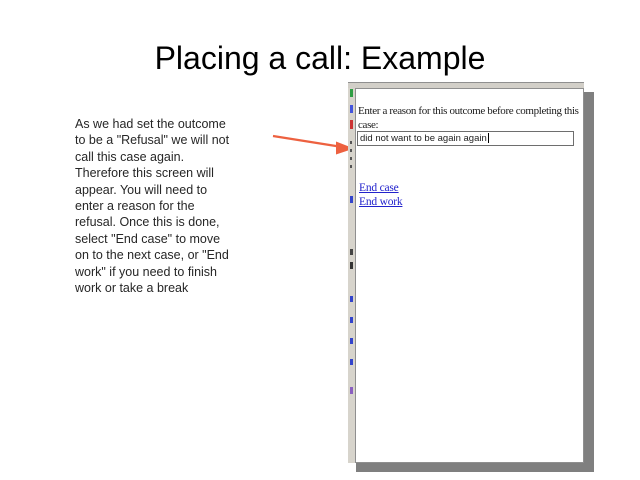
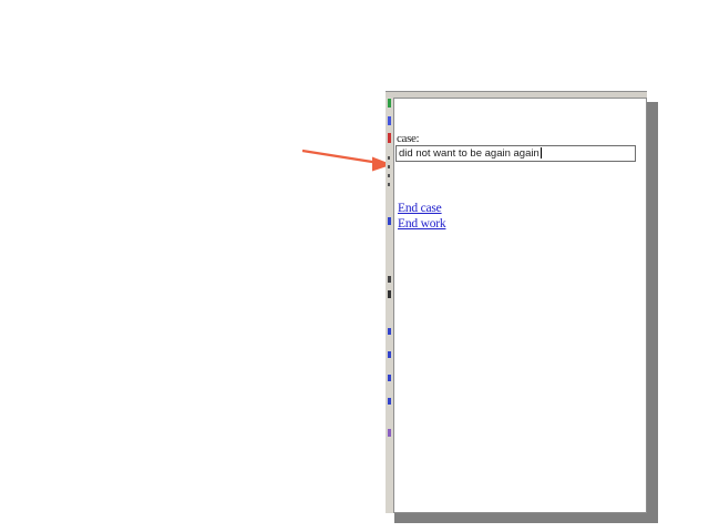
- Placing a call: Example
- As we had set the outcome
- to be a "Refusal" we will not
- call this case again.
- Therefore this screen will
- appear. You will need to
- enter a reason for the
- refusal. Once this is done,
- select "End case" to move
- on to the next case, or "End
- work" if you need to finish
- work or take a break
- Enter a reason for this outcome before completing this
  case:
  did not want to be again again
  End case
  End work
